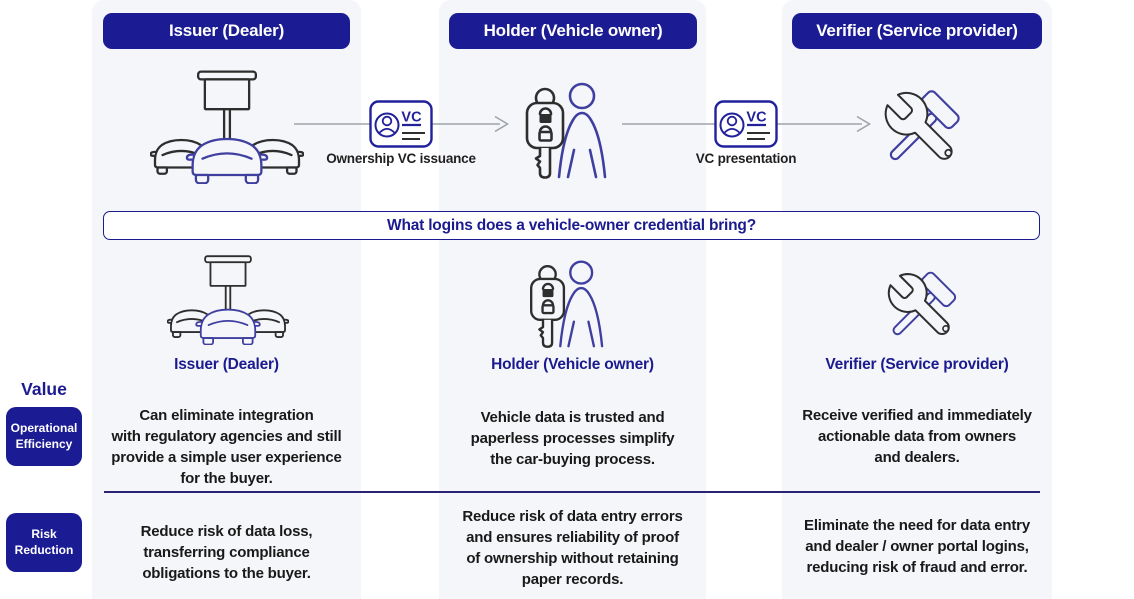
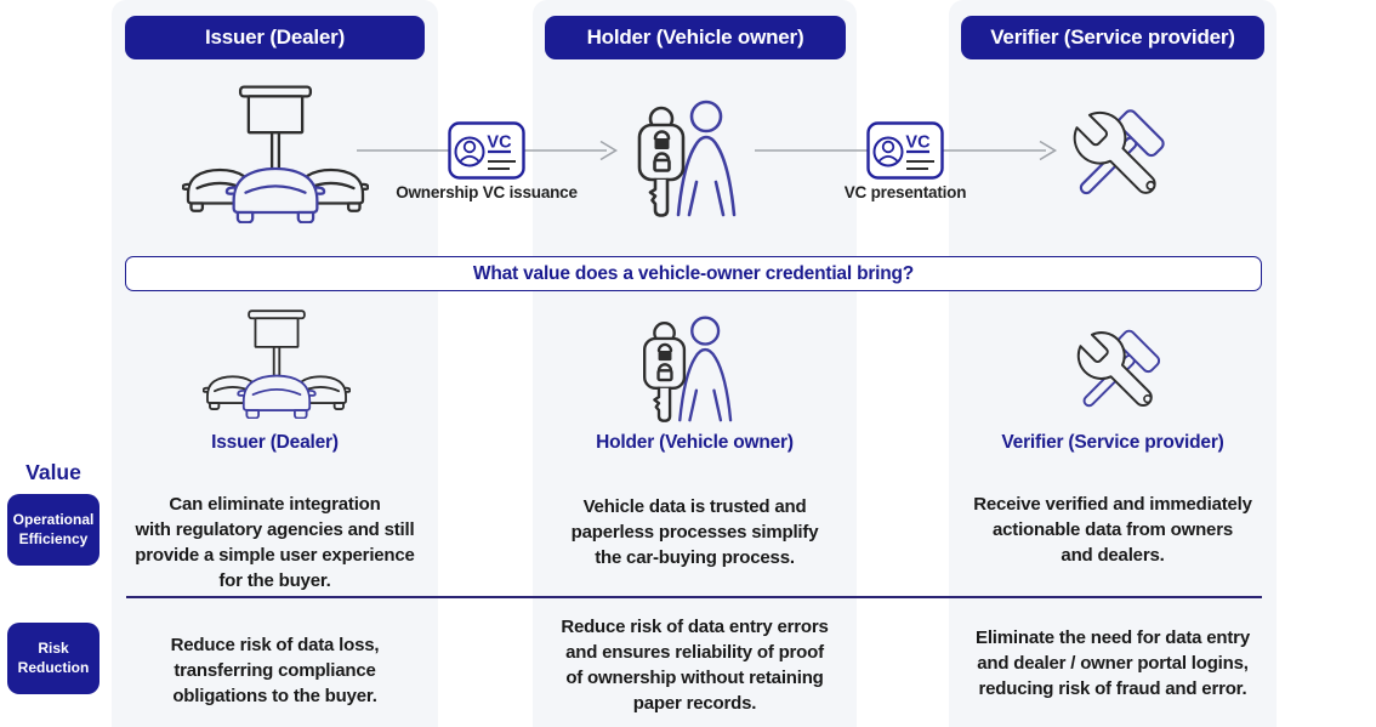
  Issuer (Dealer)
  Holder (Vehicle owner)
  Verifier (Service provider)
  Ownership VC issuance
  VC presentation
- What logins does a vehicle-owner credential bring?
+ What value does a vehicle-owner credential bring?
  Issuer (Dealer)
  Holder (Vehicle owner)
  Verifier (Service provider)
  Value
  Operational
  Efficiency
  Risk
  Reduction
  Can eliminate integration
  with regulatory agencies and still
  provide a simple user experience
  for the buyer.
  Vehicle data is trusted and
  paperless processes simplify
  the car-buying process.
  Receive verified and immediately
  actionable data from owners
  and dealers.
  Reduce risk of data loss,
  transferring compliance
  obligations to the buyer.
  Reduce risk of data entry errors
  and ensures reliability of proof
  of ownership without retaining
  paper records.
  Eliminate the need for data entry
  and dealer / owner portal logins,
  reducing risk of fraud and error.
